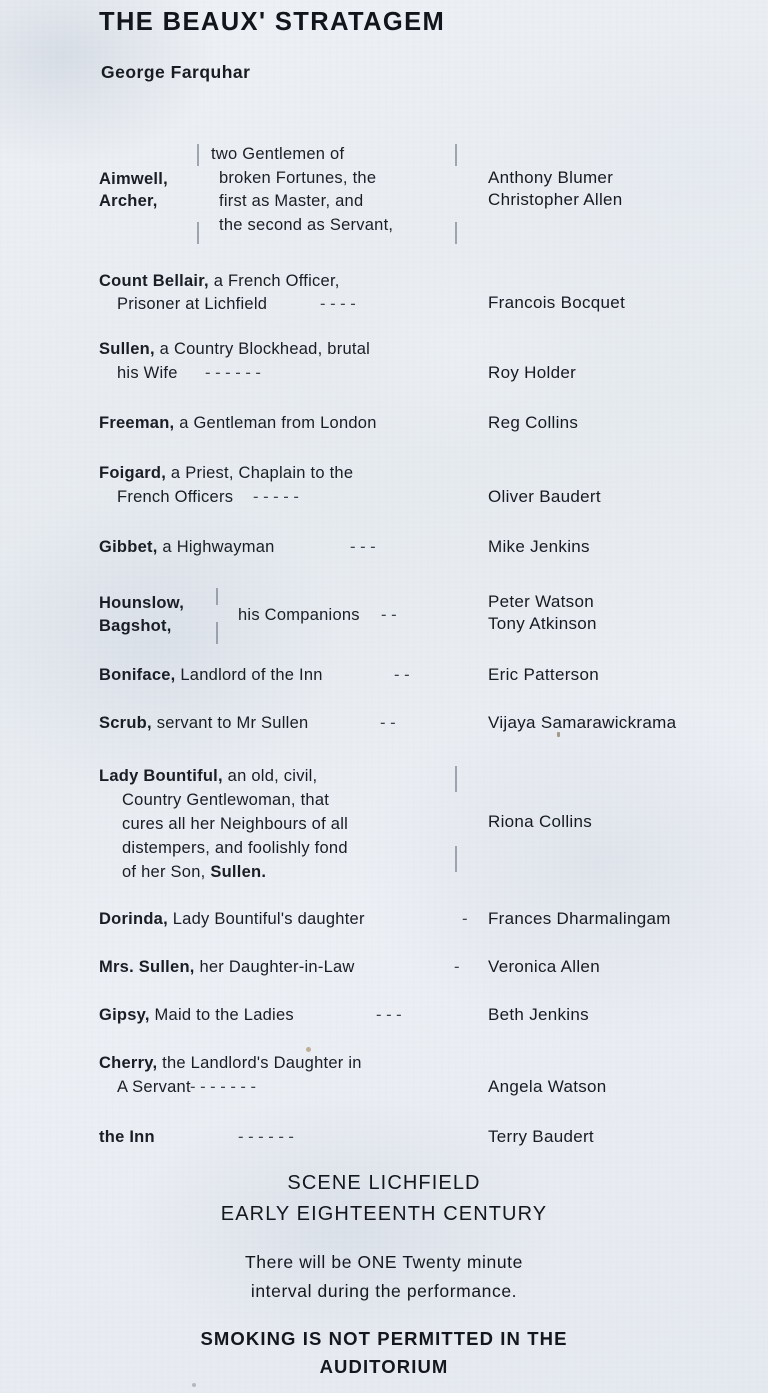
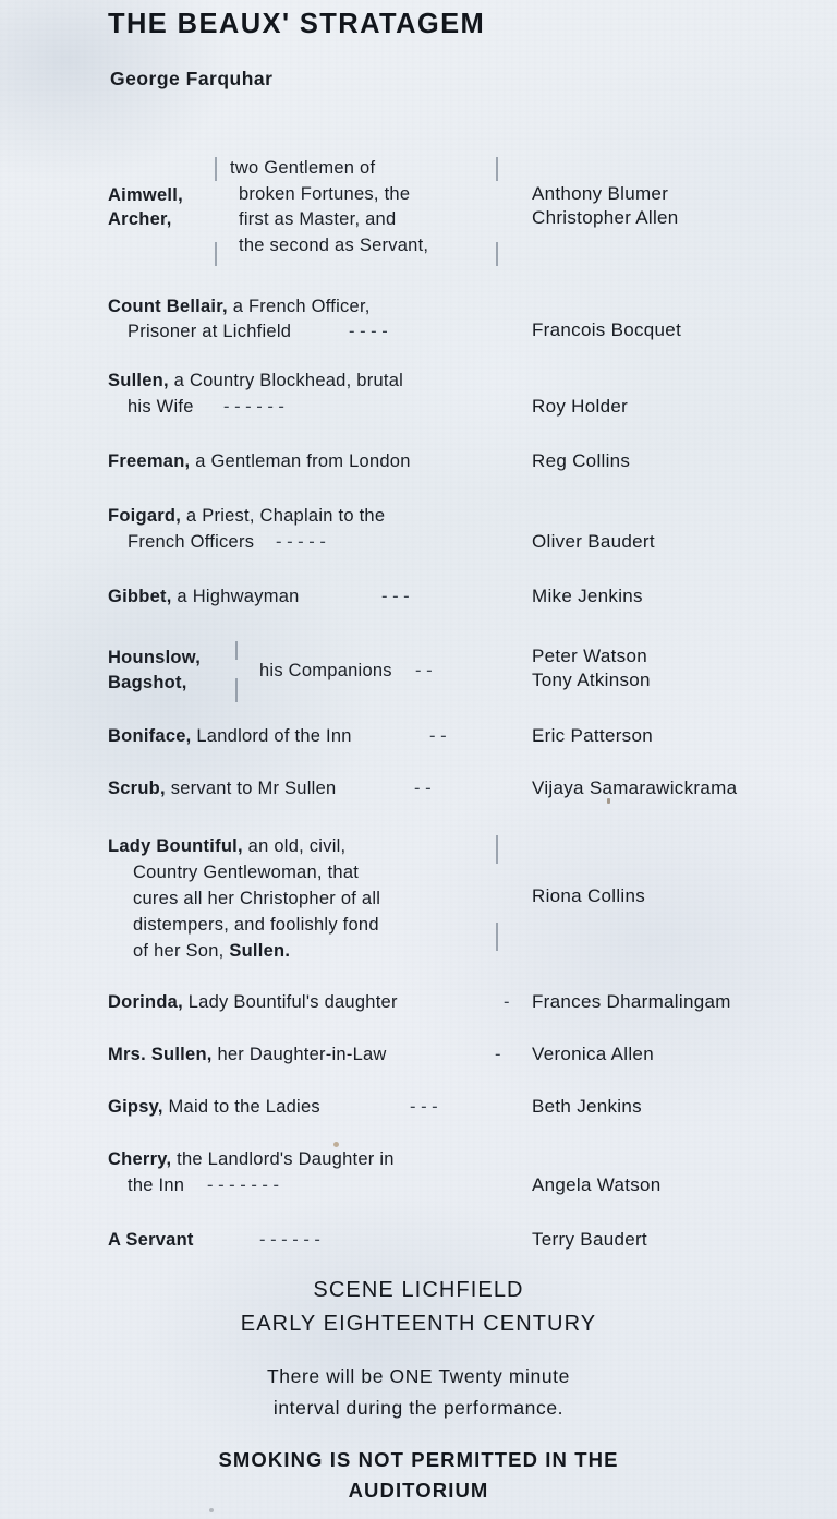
  THE BEAUX' STRATAGEM
  George Farquhar
  Aimwell,
  Archer,
  two Gentlemen of
  broken Fortunes, the
  first as Master, and
  the second as Servant,
  Anthony Blumer
  Christopher Allen
  Count Bellair, a French Officer,
  Prisoner at Lichfield
  - - - -
  Francois Bocquet
  Sullen, a Country Blockhead, brutal
  his Wife
  - - - - - -
  Roy Holder
  Freeman, a Gentleman from London
  Reg Collins
  Foigard, a Priest, Chaplain to the
  French Officers
  - - - - -
  Oliver Baudert
  Gibbet, a Highwayman
  - - -
  Mike Jenkins
  Hounslow,
  Bagshot,
  his Companions
  - -
  Peter Watson
  Tony Atkinson
  Boniface, Landlord of the Inn
  - -
  Eric Patterson
  Scrub, servant to Mr Sullen
  - -
  Vijaya Samarawickrama
  Lady Bountiful, an old, civil,
  Country Gentlewoman, that
- cures all her Neighbours of all
+ cures all her Christopher of all
  distempers, and foolishly fond
  of her Son, Sullen.
  Riona Collins
  Dorinda, Lady Bountiful's daughter
  -
  Frances Dharmalingam
  Mrs. Sullen, her Daughter-in-Law
  -
  Veronica Allen
  Gipsy, Maid to the Ladies
  - - -
  Beth Jenkins
  Cherry, the Landlord's Daughter in
- A Servant
+ the Inn
  - - - - - - -
  Angela Watson
- the Inn
+ A Servant
  - - - - - -
  Terry Baudert
  SCENE LICHFIELD
  EARLY EIGHTEENTH CENTURY
  There will be ONE Twenty minute
  interval during the performance.
  SMOKING IS NOT PERMITTED IN THE
  AUDITORIUM
